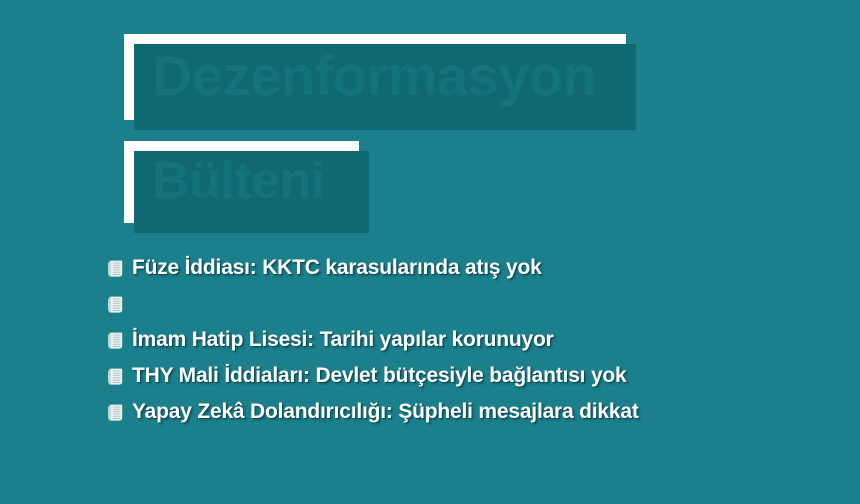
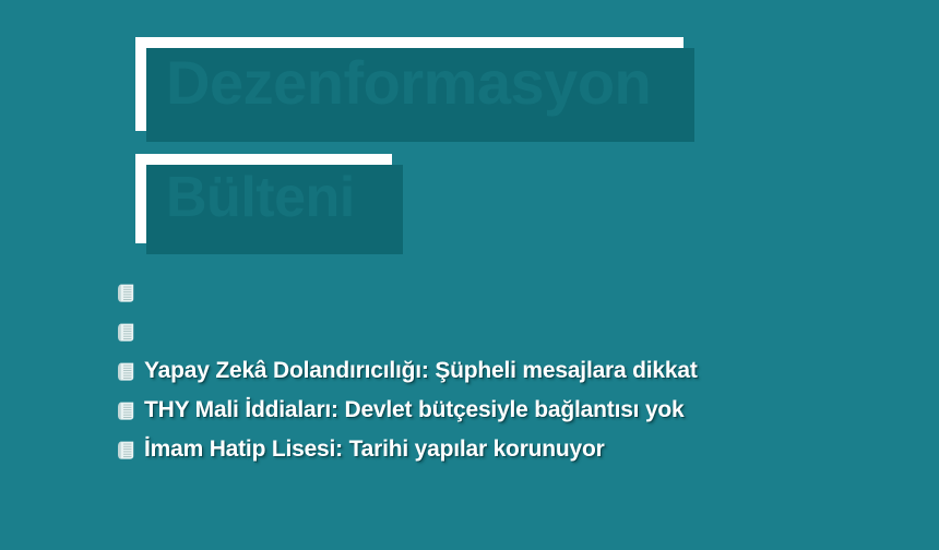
- Füze İddiası: KKTC karasularında atış yok
- İmam Hatip Lisesi: Tarihi yapılar korunuyor
+ Yapay Zekâ Dolandırıcılığı: Şüpheli mesajlara dikkat
  THY Mali İddiaları: Devlet bütçesiyle bağlantısı yok
- Yapay Zekâ Dolandırıcılığı: Şüpheli mesajlara dikkat
+ İmam Hatip Lisesi: Tarihi yapılar korunuyor
